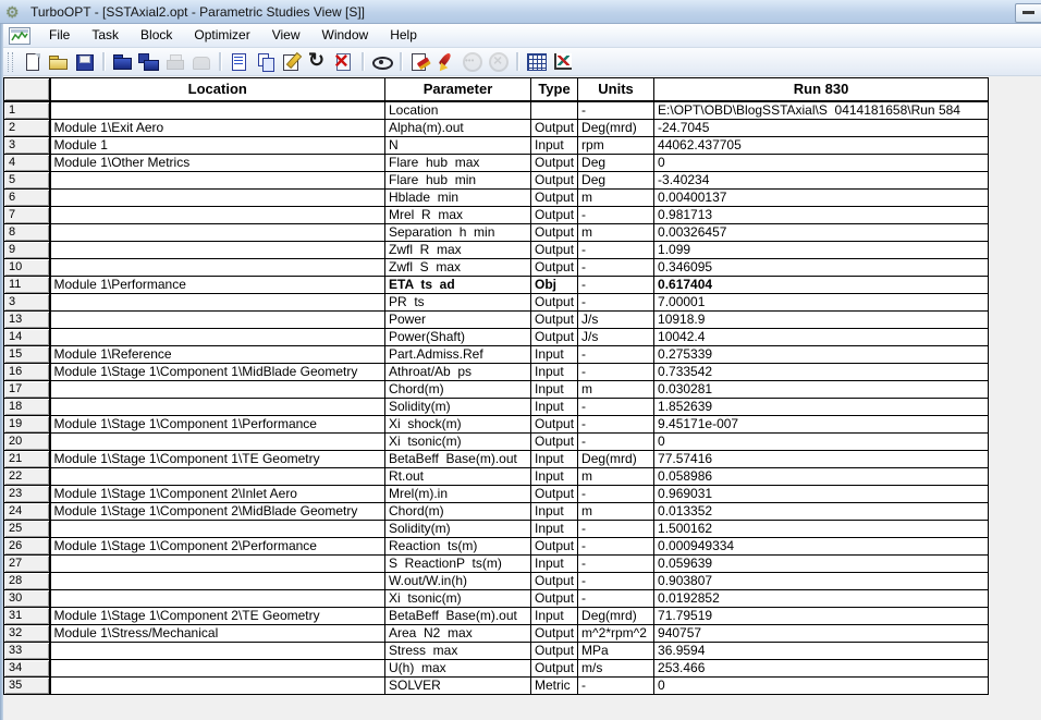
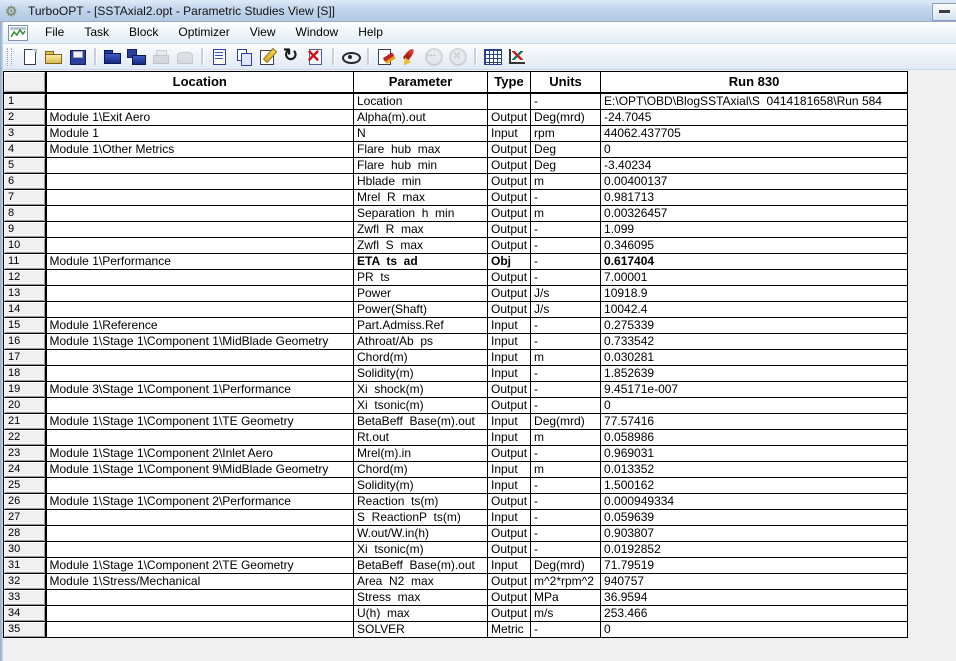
  TurboOPT - [SSTAxial2.opt - Parametric Studies View [S]]
  File
  Task
  Block
  Optimizer
  View
  Window
  Help
  	Location	Parameter	Type	Units	Run 830
  1		Location		-	E:\OPT\OBD\BlogSSTAxial\S 0414181658\Run 584
  2	Module 1\Exit Aero	Alpha(m).out	Output	Deg(mrd)	-24.7045
  3	Module 1	N	Input	rpm	44062.437705
  4	Module 1\Other Metrics	Flare hub max	Output	Deg	0
  5		Flare hub min	Output	Deg	-3.40234
  6		Hblade min	Output	m	0.00400137
  7		Mrel R max	Output	-	0.981713
  8		Separation h min	Output	m	0.00326457
  9		Zwfl R max	Output	-	1.099
  10		Zwfl S max	Output	-	0.346095
  11	Module 1\Performance	ETA ts ad	Obj	-	0.617404
- 3		PR ts	Output	-	7.00001
+ 12		PR ts	Output	-	7.00001
  13		Power	Output	J/s	10918.9
  14		Power(Shaft)	Output	J/s	10042.4
  15	Module 1\Reference	Part.Admiss.Ref	Input	-	0.275339
  16	Module 1\Stage 1\Component 1\MidBlade Geometry	Athroat/Ab ps	Input	-	0.733542
  17		Chord(m)	Input	m	0.030281
  18		Solidity(m)	Input	-	1.852639
- 19	Module 1\Stage 1\Component 1\Performance	Xi shock(m)	Output	-	9.45171e-007
+ 19	Module 3\Stage 1\Component 1\Performance	Xi shock(m)	Output	-	9.45171e-007
  20		Xi tsonic(m)	Output	-	0
  21	Module 1\Stage 1\Component 1\TE Geometry	BetaBeff Base(m).out	Input	Deg(mrd)	77.57416
  22		Rt.out	Input	m	0.058986
  23	Module 1\Stage 1\Component 2\Inlet Aero	Mrel(m).in	Output	-	0.969031
- 24	Module 1\Stage 1\Component 2\MidBlade Geometry	Chord(m)	Input	m	0.013352
+ 24	Module 1\Stage 1\Component 9\MidBlade Geometry	Chord(m)	Input	m	0.013352
  25		Solidity(m)	Input	-	1.500162
  26	Module 1\Stage 1\Component 2\Performance	Reaction ts(m)	Output	-	0.000949334
  27		S ReactionP ts(m)	Input	-	0.059639
  28		W.out/W.in(h)	Output	-	0.903807
  30		Xi tsonic(m)	Output	-	0.0192852
  31	Module 1\Stage 1\Component 2\TE Geometry	BetaBeff Base(m).out	Input	Deg(mrd)	71.79519
  32	Module 1\Stress/Mechanical	Area N2 max	Output	m^2*rpm^2	940757
  33		Stress max	Output	MPa	36.9594
  34		U(h) max	Output	m/s	253.466
  35		SOLVER	Metric	-	0
